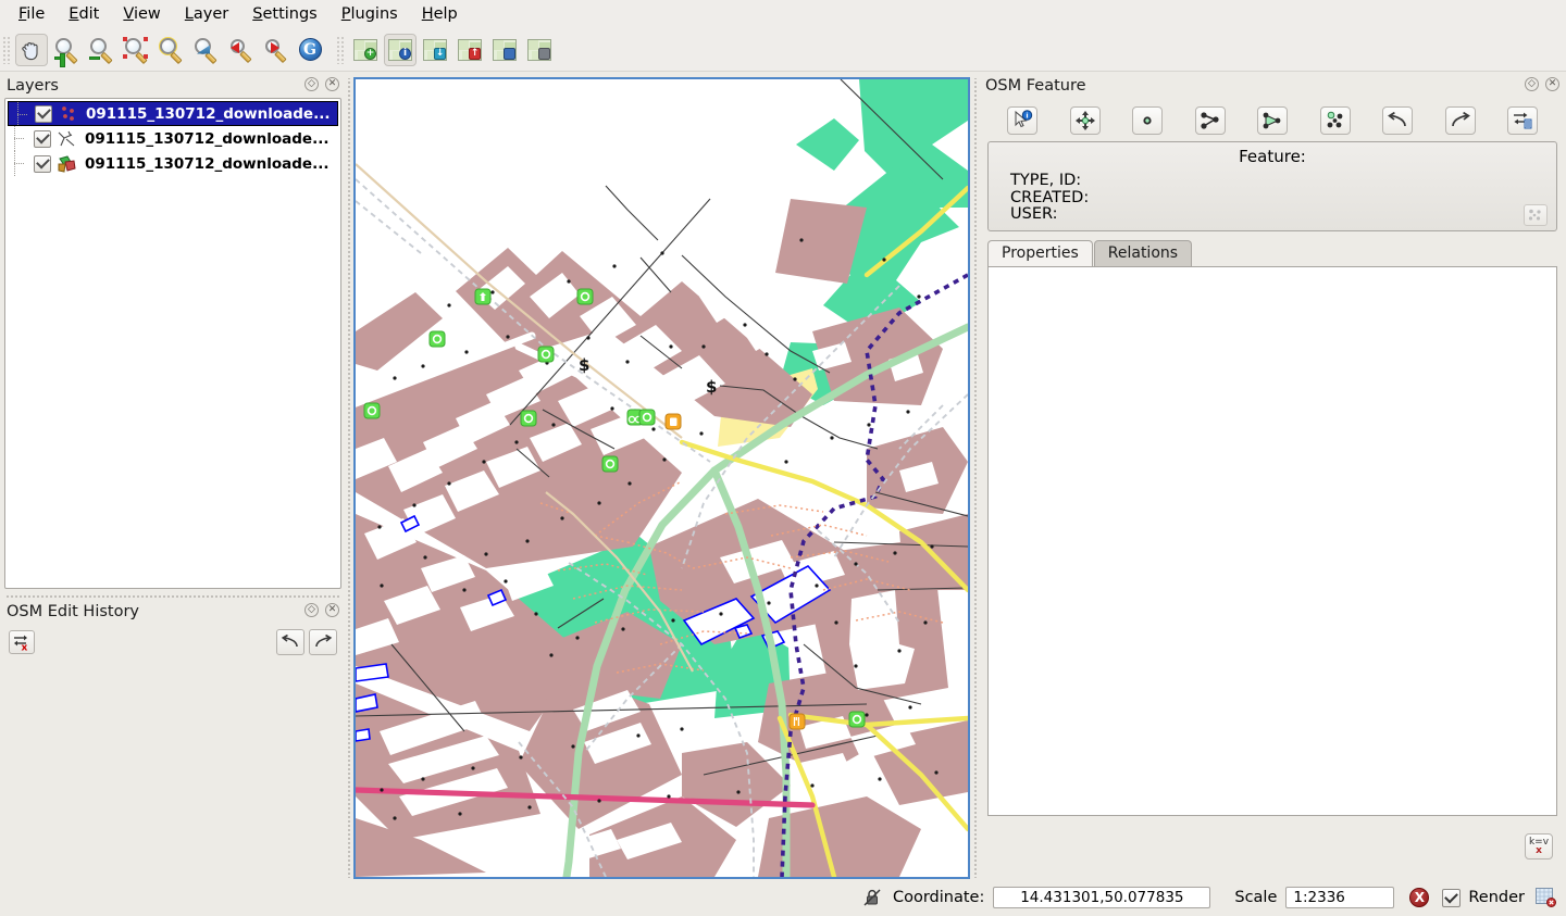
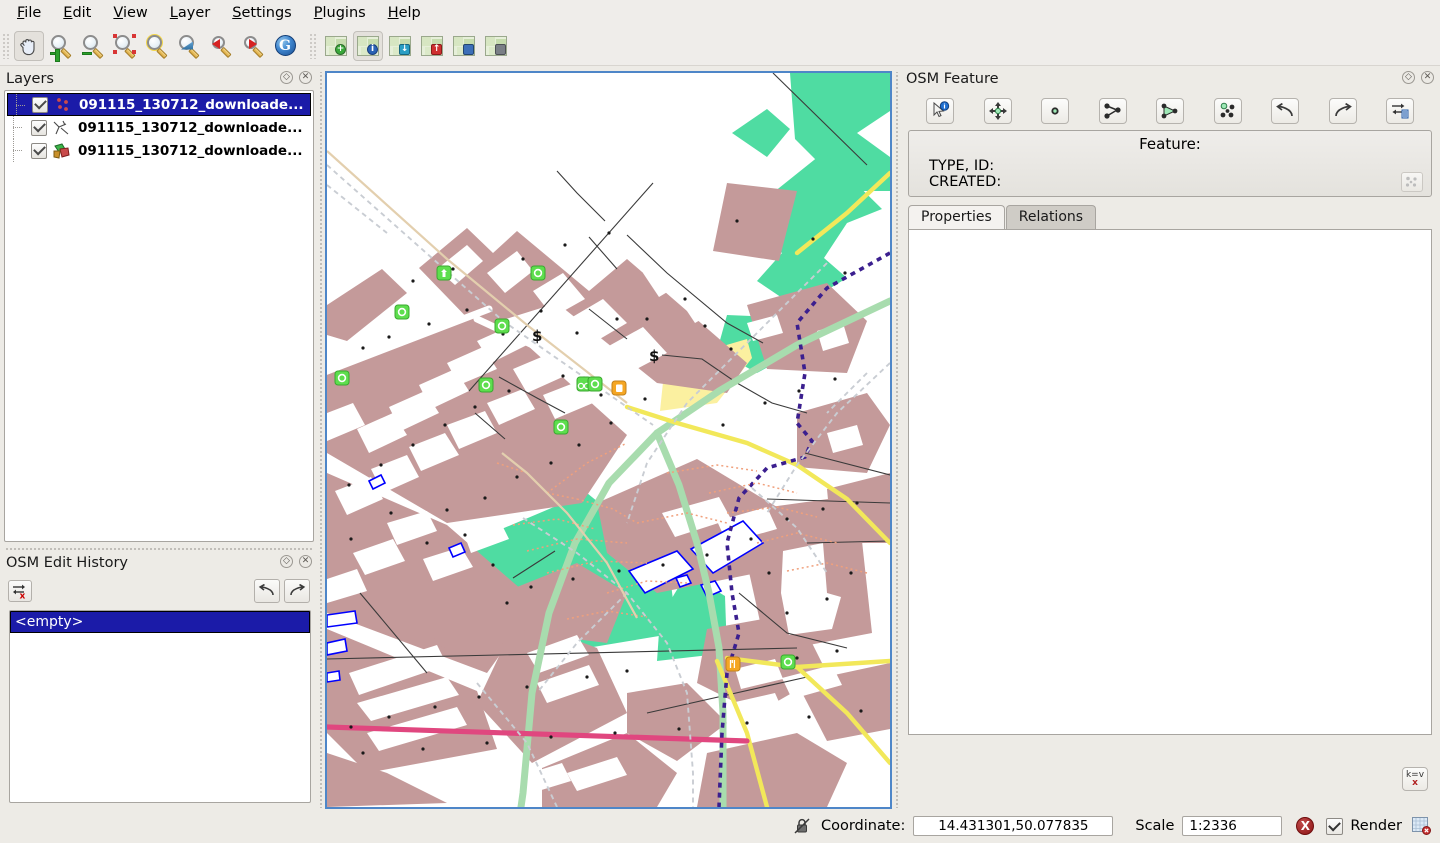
  File
  Edit
  View
  Layer
  Settings
  Plugins
  Help
  G
  +
  i
  ↓
  ↑
  Layers
  ◇
  ✕
  091115_130712_downloade...
  091115_130712_downloade...
  091115_130712_downloade...
  OSM Edit History
  ◇
  ✕
  x
+ <empty>
  $
  $
  OSM Feature
  ◇
  ✕
  i
  Feature:
  TYPE, ID:
  CREATED:
- USER:
  Properties
  Relations
  k=v
  x
  Coordinate:
  14.431301,50.077835
  Scale
  1:2336
  X
  Render
